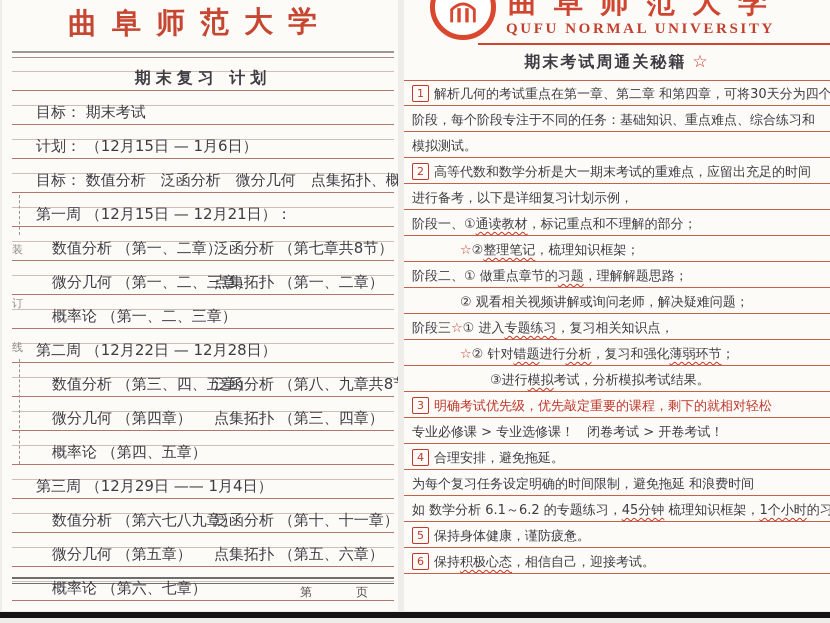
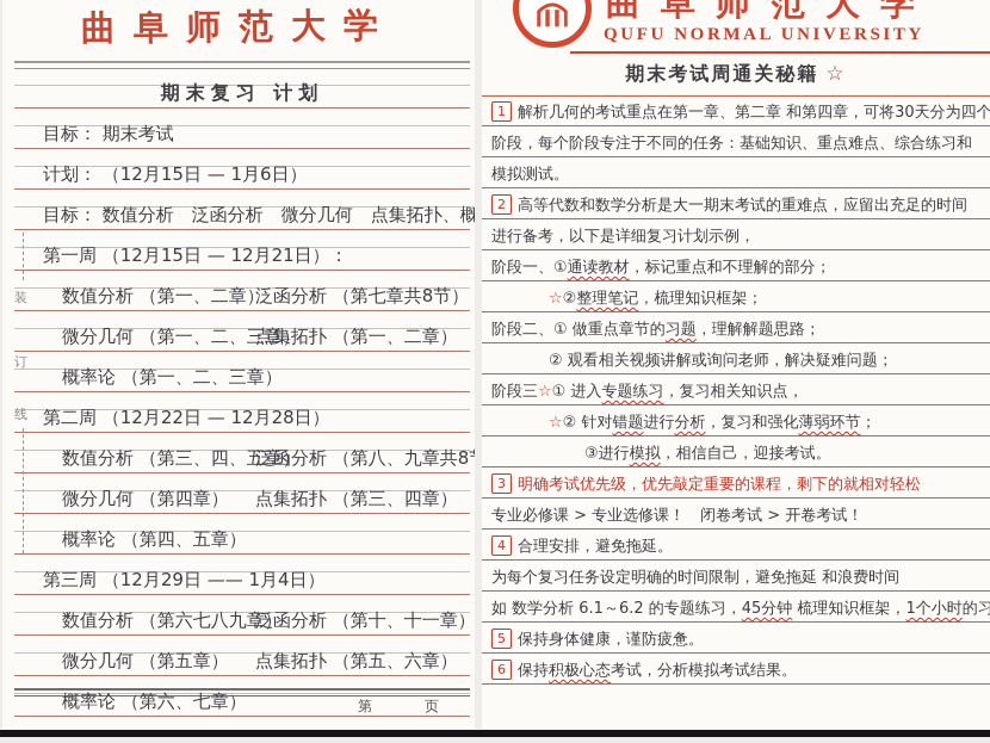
  曲阜师范大学
  期末复习 计划
  目标： 期末考试
  计划： （12月15日 — 1月6日）
  目标： 数值分析 泛函分析 微分几何 点集拓扑、概
  第一周 （12月15日 — 12月21日）：
  数值分析 （第一、二章）
  泛函分析 （第七章共8节）
  微分几何 （第一、二、三章）
  点集拓扑 （第一、二章）
  概率论 （第一、二、三章）
  第二周 （12月22日 — 12月28日）
  数值分析 （第三、四、五章）
  泛函分析 （第八、九章共8
  微分几何 （第四章）
  点集拓扑 （第三、四章）
  概率论 （第四、五章）
  第三周 （12月29日 —— 1月4日）
  数值分析 （第六七八九章）
  泛函分析 （第十、十一章）
  微分几何 （第五章）
  点集拓扑 （第五、六章）
  概率论 （第六、七章）
  第
  页
  装
  订
  线
  曲阜师范大学
  QUFU NORMAL UNIVERSITY
  期末考试周通关秘籍 ☆
  1 解析几何的考试重点在第一章、第二章 和第四章，可将30天分为四个
  阶段，每个阶段专注于不同的任务：基础知识、重点难点、综合练习和
  模拟测试。
  2 高等代数和数学分析是大一期末考试的重难点，应留出充足的时间
  进行备考，以下是详细复习计划示例，
  阶段一、①通读教材，标记重点和不理解的部分；
  ☆②整理笔记，梳理知识框架；
  阶段二、① 做重点章节的习题，理解解题思路；
  ② 观看相关视频讲解或询问老师，解决疑难问题；
  阶段三☆① 进入专题练习，复习相关知识点，
  ☆② 针对错题进行分析，复习和强化薄弱环节；
- ③进行模拟考试，分析模拟考试结果。
+ ③进行模拟，相信自己，迎接考试。
  3 明确考试优先级，优先敲定重要的课程，剩下的就相对轻松
  专业必修课 > 专业选修课！ 闭卷考试 > 开卷考试！
  4 合理安排，避免拖延。
  为每个复习任务设定明确的时间限制，避免拖延 和浪费时间
  如 数学分析 6.1～6.2 的专题练习，45分钟 梳理知识框架，1个小时的习
  5 保持身体健康，谨防疲惫。
- 6 保持积极心态，相信自己，迎接考试。
+ 6 保持积极心态考试，分析模拟考试结果。
